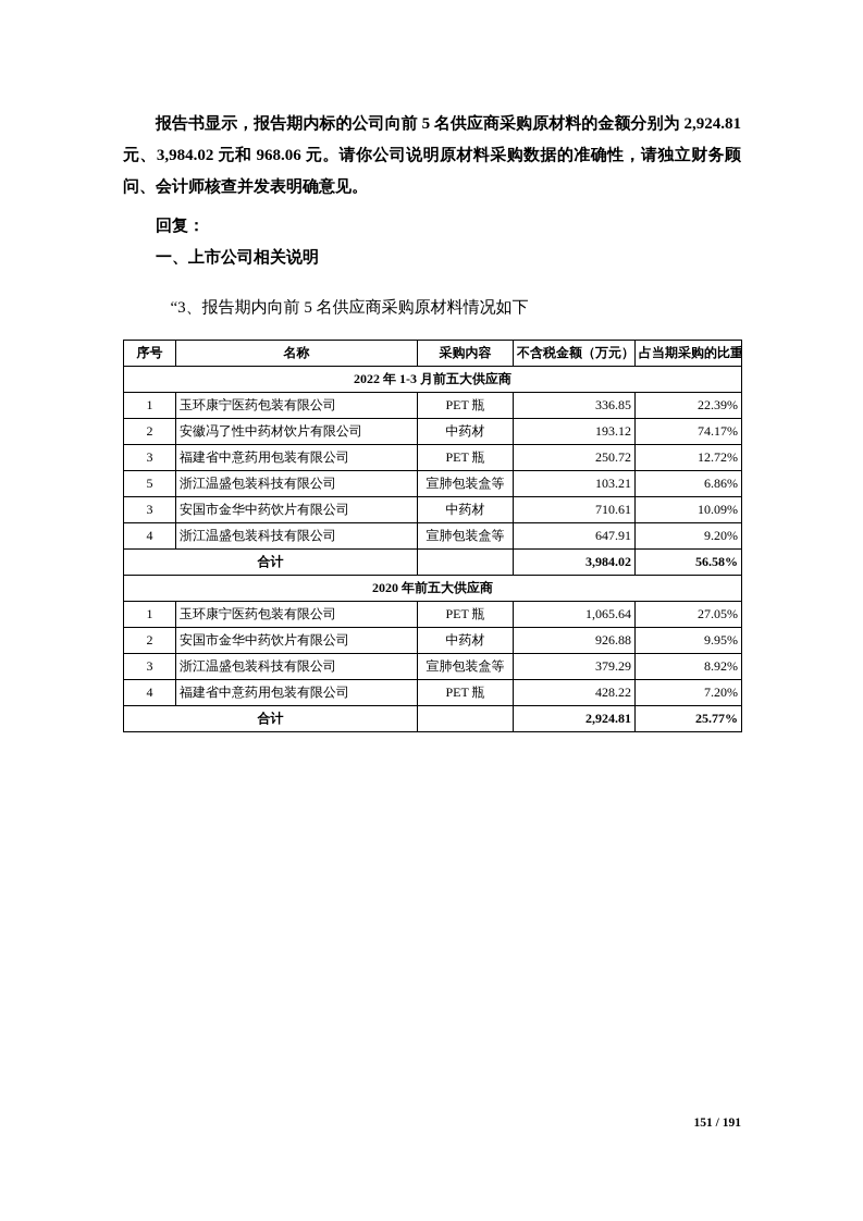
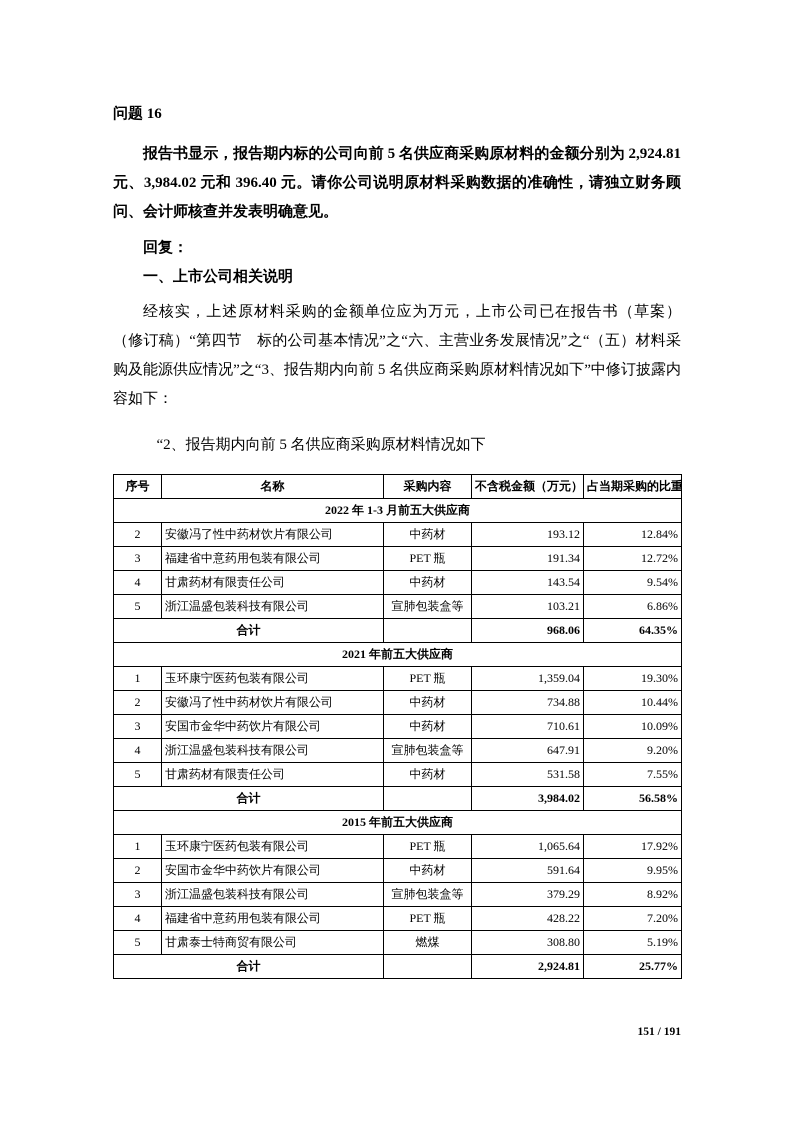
+ 问题 16
- 报告书显示，报告期内标的公司向前 5 名供应商采购原材料的金额分别为 2,924.81 元、3,984.02 元和 968.06 元。请你公司说明原材料采购数据的准确性，请独立财务顾问、会计师核查并发表明确意见。
+ 报告书显示，报告期内标的公司向前 5 名供应商采购原材料的金额分别为 2,924.81 元、3,984.02 元和 396.40 元。请你公司说明原材料采购数据的准确性，请独立财务顾问、会计师核查并发表明确意见。
  回复：
  一、上市公司相关说明
+ 经核实，上述原材料采购的金额单位应为万元，上市公司已在报告书（草案）（修订稿）“第四节 标的公司基本情况”之“六、主营业务发展情况”之“（五）材料采购及能源供应情况”之“3、报告期内向前 5 名供应商采购原材料情况如下”中修订披露内容如下：
- “3、报告期内向前 5 名供应商采购原材料情况如下
+ “2、报告期内向前 5 名供应商采购原材料情况如下
  序号	名称	采购内容	不含税金额（万元）	占当期采购的比重
  2022 年 1-3 月前五大供应商
- 1	玉环康宁医药包装有限公司	PET 瓶	336.85	22.39%
- 2	安徽冯了性中药材饮片有限公司	中药材	193.12	74.17%
+ 2	安徽冯了性中药材饮片有限公司	中药材	193.12	12.84%
- 3	福建省中意药用包装有限公司	PET 瓶	250.72	12.72%
+ 3	福建省中意药用包装有限公司	PET 瓶	191.34	12.72%
+ 4	甘肃药材有限责任公司	中药材	143.54	9.54%
  5	浙江温盛包装科技有限公司	宣肺包装盒等	103.21	6.86%
+ 合计		968.06	64.35%
+ 2021 年前五大供应商
+ 1	玉环康宁医药包装有限公司	PET 瓶	1,359.04	19.30%
+ 2	安徽冯了性中药材饮片有限公司	中药材	734.88	10.44%
  3	安国市金华中药饮片有限公司	中药材	710.61	10.09%
  4	浙江温盛包装科技有限公司	宣肺包装盒等	647.91	9.20%
+ 5	甘肃药材有限责任公司	中药材	531.58	7.55%
  合计		3,984.02	56.58%
- 2020 年前五大供应商
+ 2015 年前五大供应商
- 1	玉环康宁医药包装有限公司	PET 瓶	1,065.64	27.05%
+ 1	玉环康宁医药包装有限公司	PET 瓶	1,065.64	17.92%
- 2	安国市金华中药饮片有限公司	中药材	926.88	9.95%
+ 2	安国市金华中药饮片有限公司	中药材	591.64	9.95%
  3	浙江温盛包装科技有限公司	宣肺包装盒等	379.29	8.92%
  4	福建省中意药用包装有限公司	PET 瓶	428.22	7.20%
+ 5	甘肃泰士特商贸有限公司	燃煤	308.80	5.19%
  合计		2,924.81	25.77%
  151 / 191
